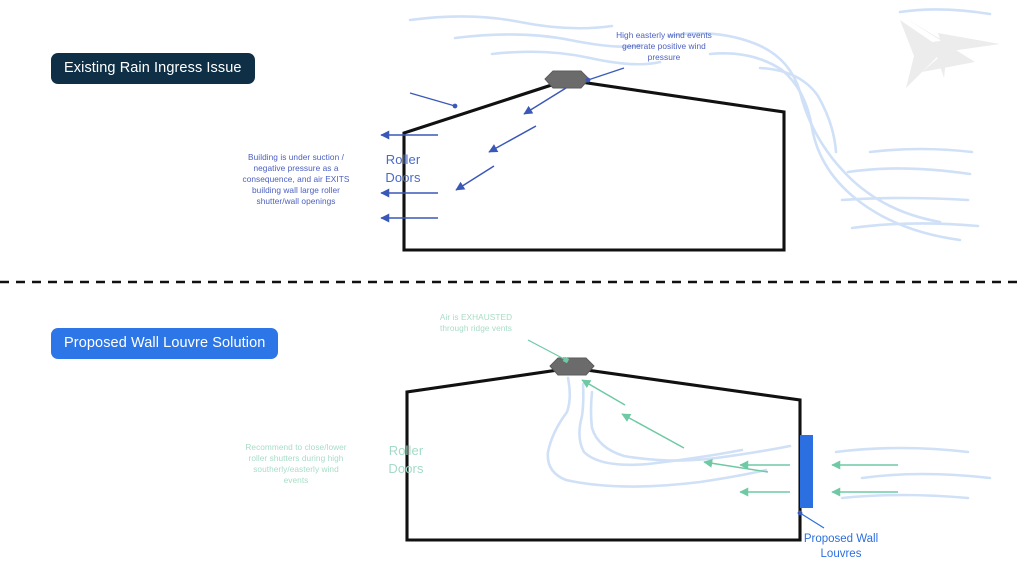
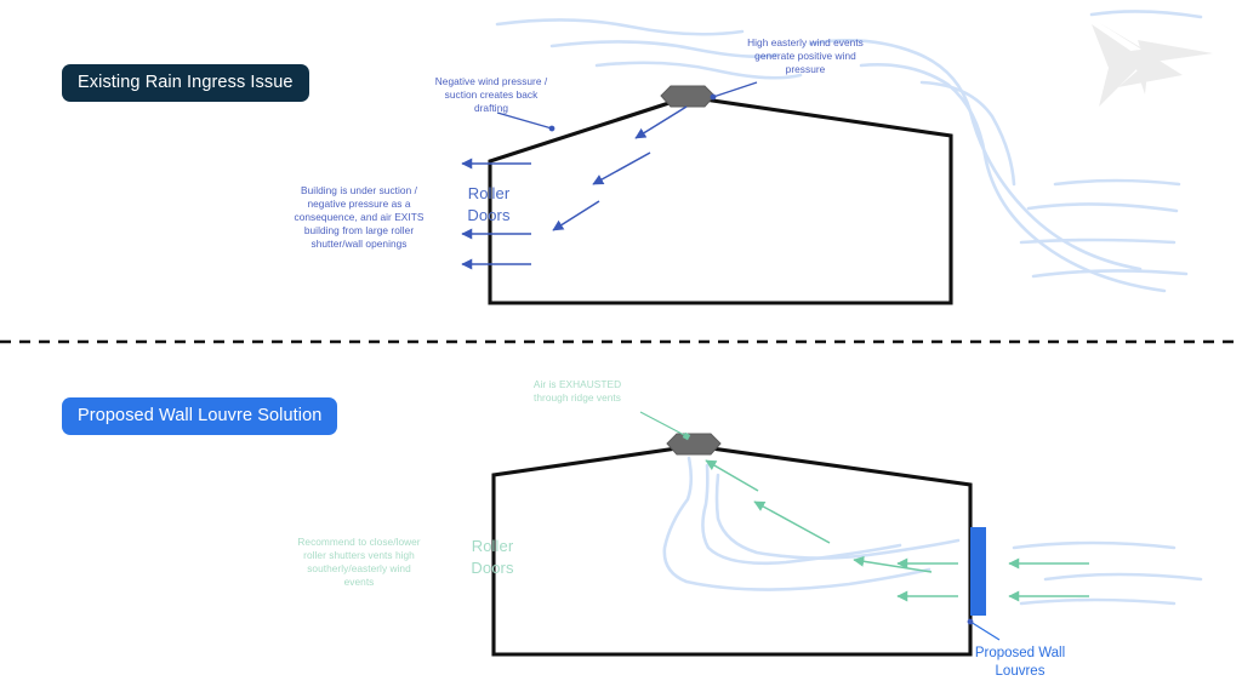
  Existing Rain Ingress Issue
  Proposed Wall Louvre Solution
+ Negative wind pressure / suction creates back drafting
  High easterly wind events generate positive wind pressure
- Building is under suction / negative pressure as a consequence, and air EXITS building wall large roller shutter/wall openings
+ Building is under suction / negative pressure as a consequence, and air EXITS building from large roller shutter/wall openings
  Roller Doors
  Air is EXHAUSTED through ridge vents
- Recommend to close/lower roller shutters during high southerly/easterly wind events
+ Recommend to close/lower roller shutters vents high southerly/easterly wind events
  Roller Doors
  Proposed Wall Louvres
